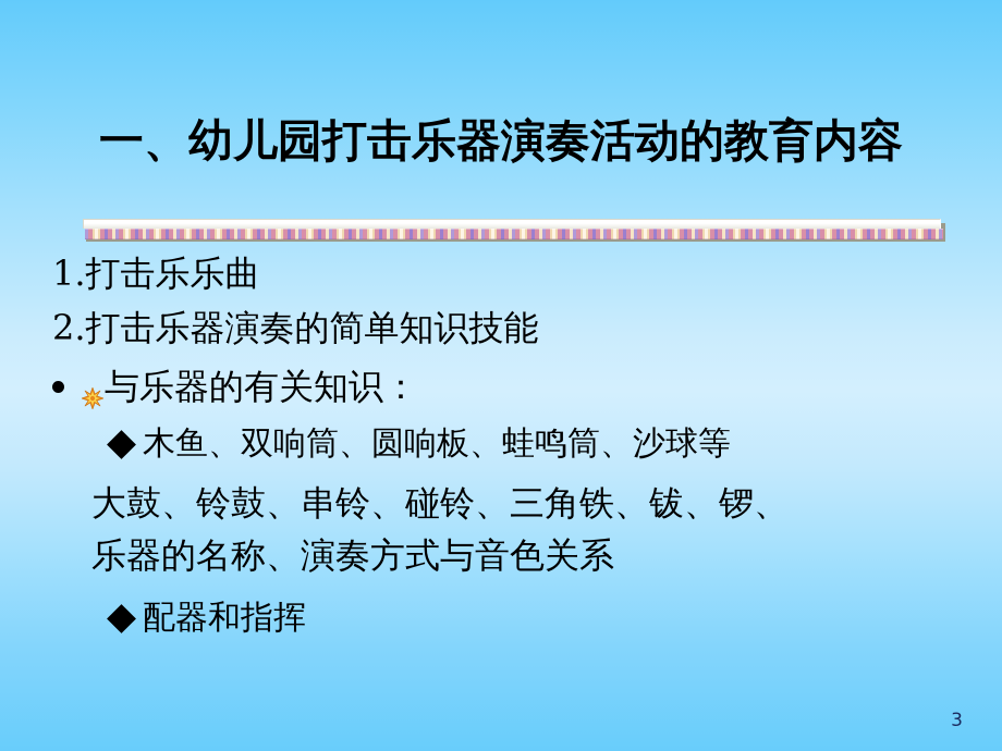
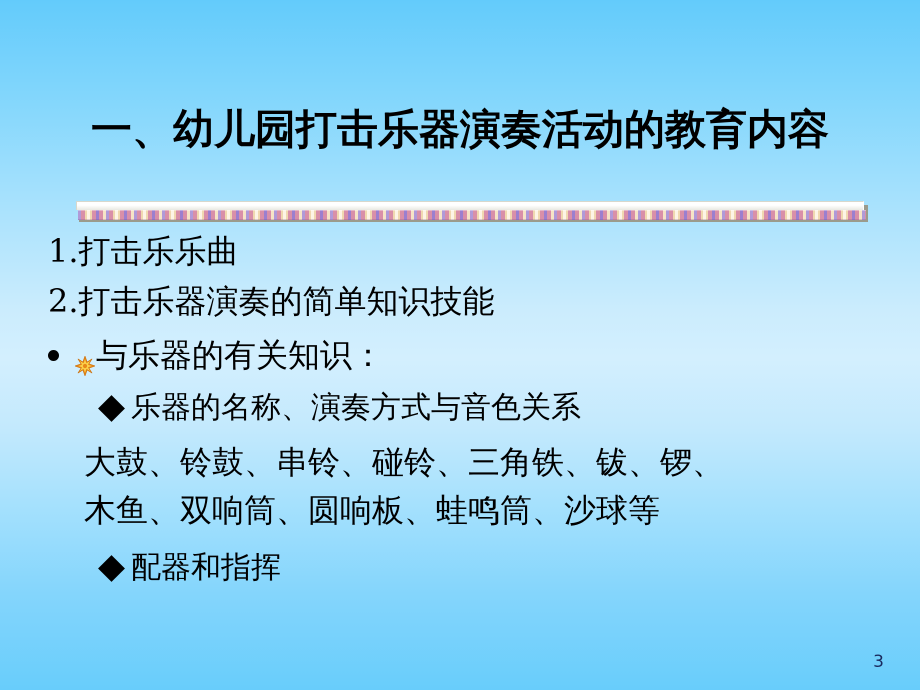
  一、幼儿园打击乐器演奏活动的教育内容
  1.打击乐乐曲
  2.打击乐器演奏的简单知识技能
  与乐器的有关知识：
- 木鱼、双响筒、圆响板、蛙鸣筒、沙球等
+ 乐器的名称、演奏方式与音色关系
  大鼓、铃鼓、串铃、碰铃、三角铁、钹、锣、
- 乐器的名称、演奏方式与音色关系
+ 木鱼、双响筒、圆响板、蛙鸣筒、沙球等
  配器和指挥
  3
